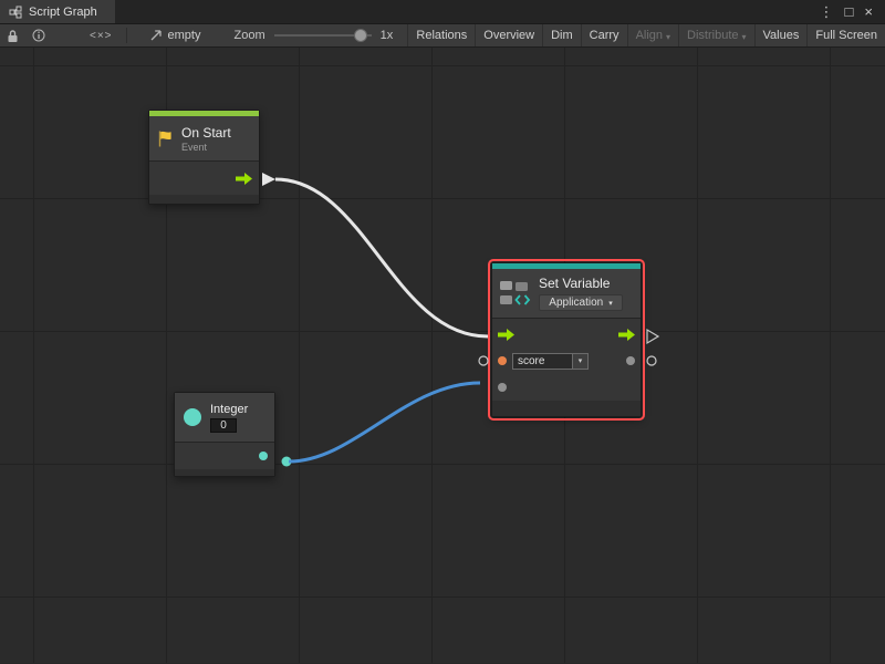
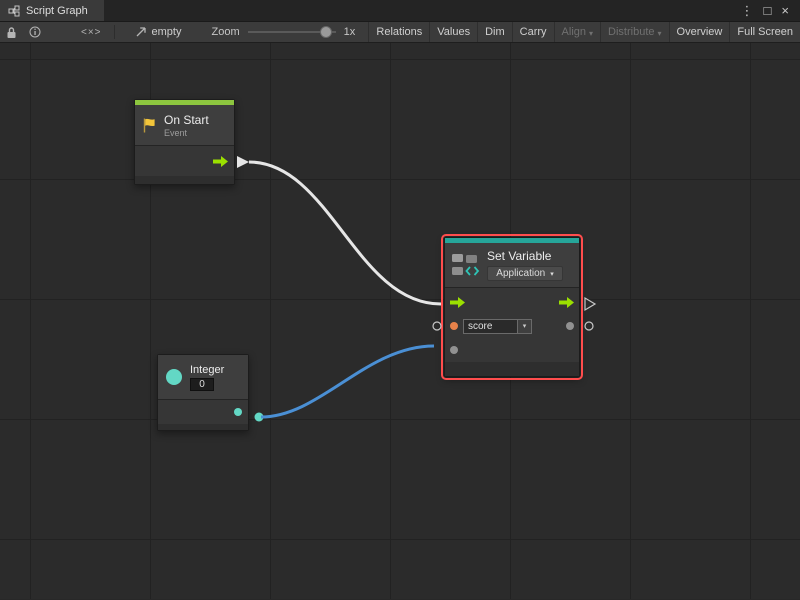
  Script Graph
  ⋮
  □
  ×
  <×>
  empty
  Zoom
  1x
  Relations
- Overview
+ Values
  Dim
  Carry
  Align
  ▾
  Distribute
  ▾
- Values
+ Overview
  Full Screen
  On Start
  Event
  Set Variable
  Application
  score
  Integer
  0
